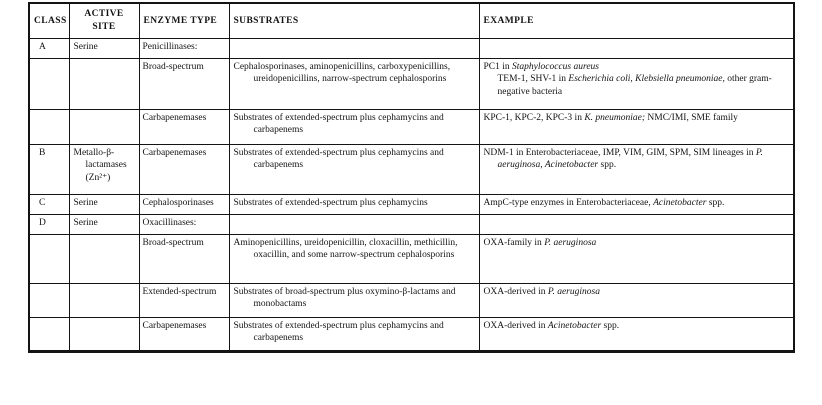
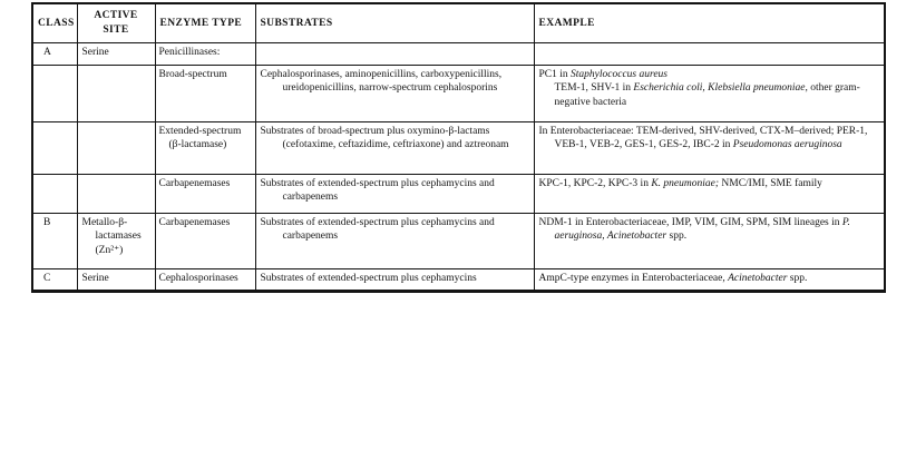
  CLASS	ACTIVE SITE	ENZYME TYPE	SUBSTRATES	EXAMPLE
  A	Serine	Penicillinases:
  		Broad-spectrum	Cephalosporinases, aminopenicillins, carboxypenicillins, ureidopenicillins, narrow-spectrum cephalosporins	PC1 in Staphylococcus aureusTEM-1, SHV-1 in Escherichia coli, Klebsiella pneumoniae, other gram-negative bacteria
+ 		Extended-spectrum (β-lactamase)	Substrates of broad-spectrum plus oxymino-β-lactams (cefotaxime, ceftazidime, ceftriaxone) and aztreonam	In Enterobacteriaceae: TEM-derived, SHV-derived, CTX-M–derived; PER-1, VEB-1, VEB-2, GES-1, GES-2, IBC-2 in Pseudomonas aeruginosa
  		Carbapenemases	Substrates of extended-spectrum plus cephamycins and carbapenems	KPC-1, KPC-2, KPC-3 in K. pneumoniae; NMC/IMI, SME family
  B	Metallo-β-lactamases (Zn²⁺)	Carbapenemases	Substrates of extended-spectrum plus cephamycins and carbapenems	NDM-1 in Enterobacteriaceae, IMP, VIM, GIM, SPM, SIM lineages in P. aeruginosa, Acinetobacter spp.
  C	Serine	Cephalosporinases	Substrates of extended-spectrum plus cephamycins	AmpC-type enzymes in Enterobacteriaceae, Acinetobacter spp.
- D	Serine	Oxacillinases:
- 		Broad-spectrum	Aminopenicillins, ureidopenicillin, cloxacillin, methicillin, oxacillin, and some narrow-spectrum cephalosporins	OXA-family in P. aeruginosa
- 		Extended-spectrum	Substrates of broad-spectrum plus oxymino-β-lactams and monobactams	OXA-derived in P. aeruginosa
- 		Carbapenemases	Substrates of extended-spectrum plus cephamycins and carbapenems	OXA-derived in Acinetobacter spp.
